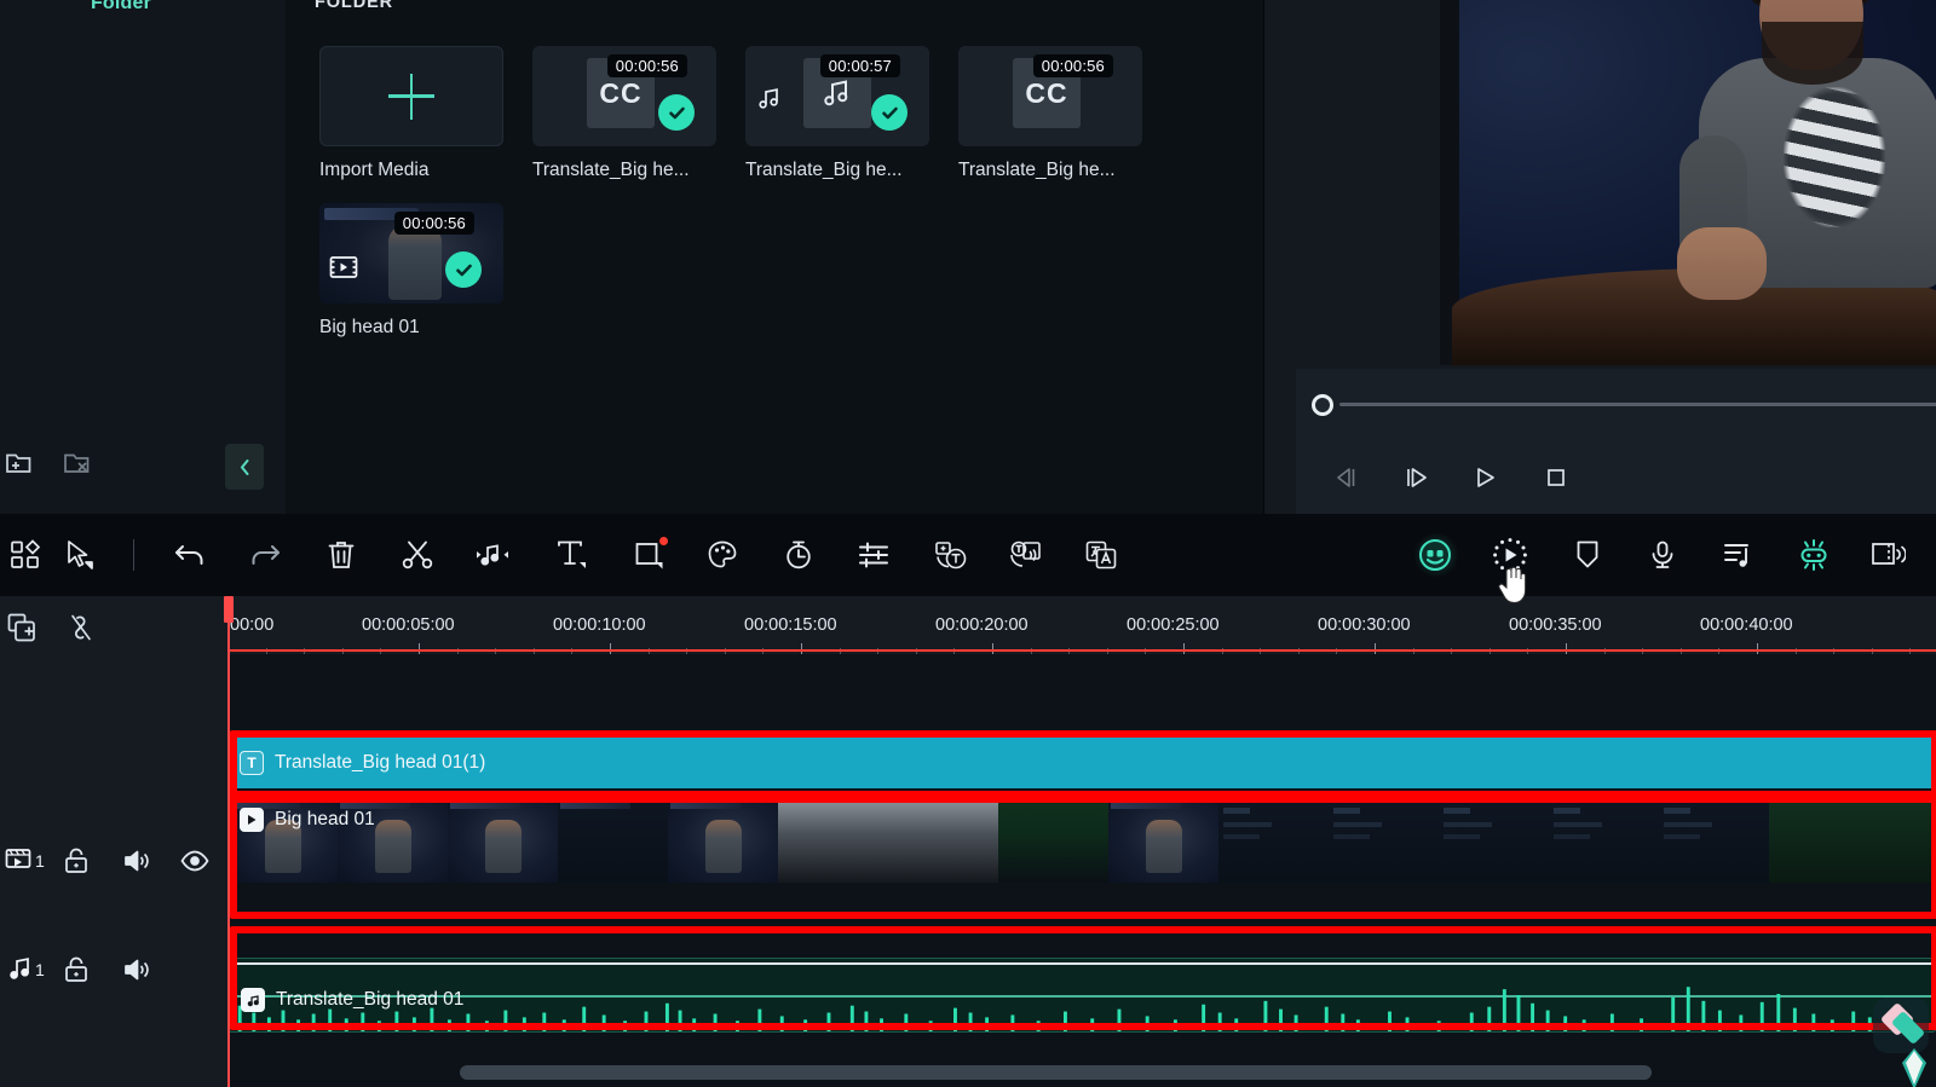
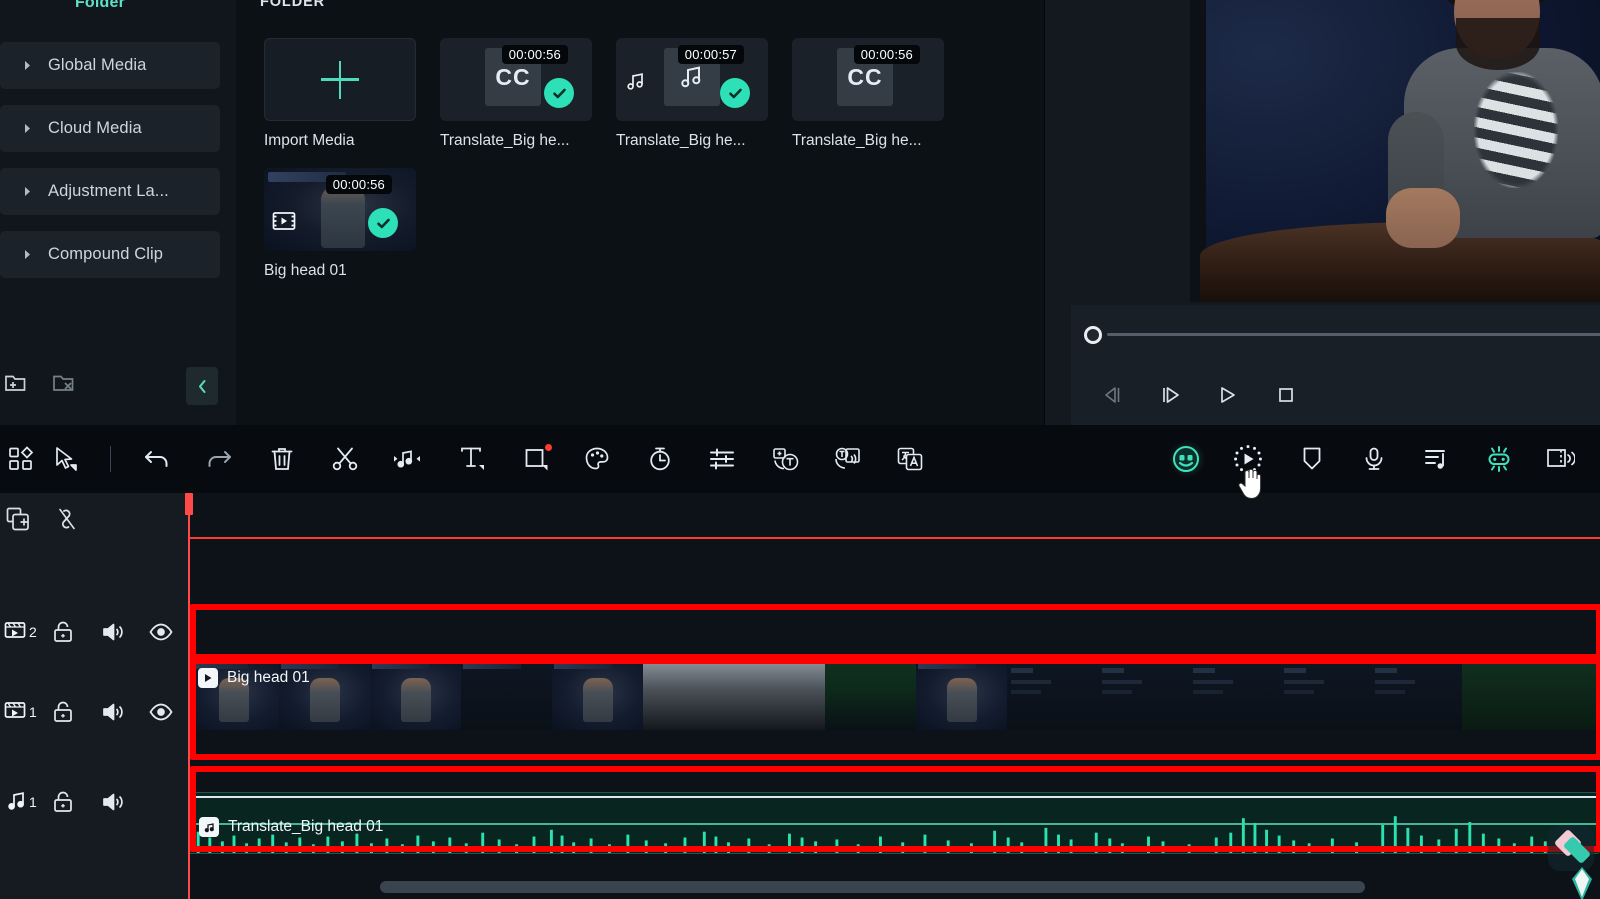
  Folder
+ Global Media
+ Cloud Media
+ Adjustment La...
+ Compound Clip
  FOLDER
  Import Media
  CC
  00:00:56
  Translate_Big he...
  00:00:57
  Translate_Big he...
  CC
  00:00:56
  Translate_Big he...
  00:00:56
  Big head 01
+ 2
  1
  1
- 00:00
- 00:00:05:00
- 00:00:10:00
- 00:00:15:00
- 00:00:20:00
- 00:00:25:00
- 00:00:30:00
- 00:00:35:00
- 00:00:40:00
- T
- Translate_Big head 01(1)
  Big head 01
  Translate_Big head 01
